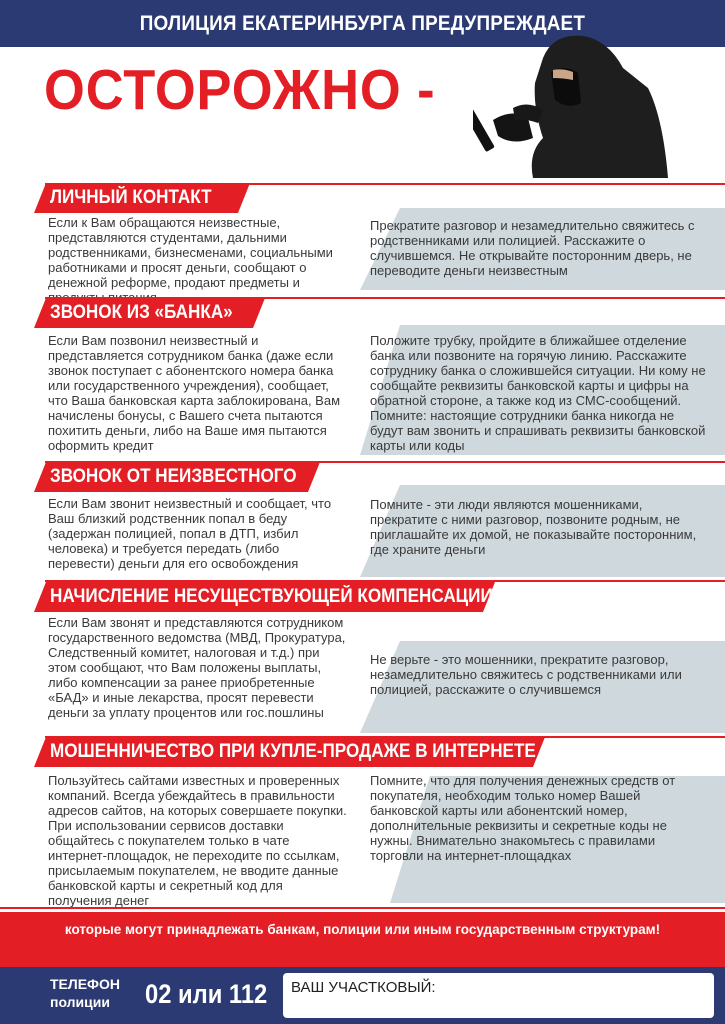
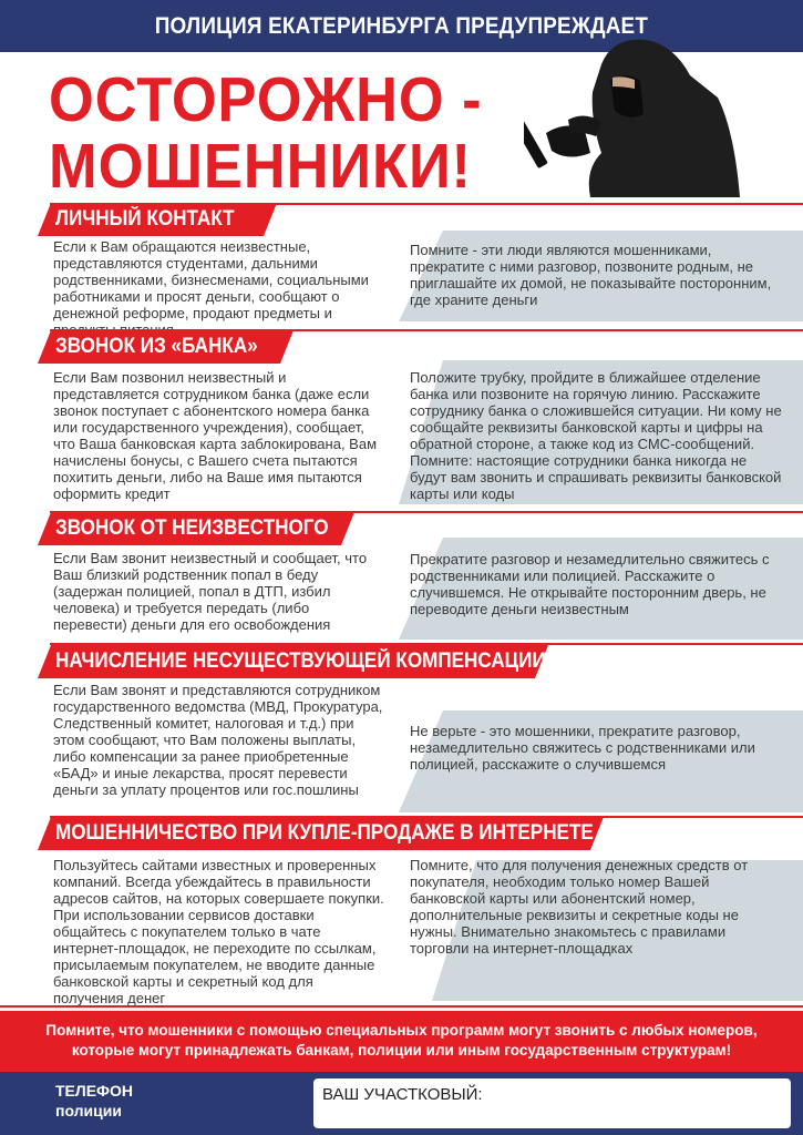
  ПОЛИЦИЯ ЕКАТЕРИНБУРГА ПРЕДУПРЕЖДАЕТ
  ОСТОРОЖНО -
+ МОШЕННИКИ!
  ЛИЧНЫЙ КОНТАКТ
  Если к Вам обращаются неизвестные, представляются студентами, дальними родственниками, бизнесменами, социальными работниками и просят деньги, сообщают о денежной реформе, продают предметы и
- Прекратите разговор и незамедлительно свяжитесь с родственниками или полицией. Расскажите о случившемся. Не открывайте посторонним дверь, не переводите деньги неизвестным
+ Помните - эти люди являются мошенниками, прекратите с ними разговор, позвоните родным, не приглашайте их домой, не показывайте посторонним, где храните деньги
  ЗВОНОК ИЗ «БАНКА»
  Если Вам позвонил неизвестный и представляется сотрудником банка (даже если звонок поступает с абонентского номера банка или государственного учреждения), сообщает, что Ваша банковская карта заблокирована, Вам начислены бонусы, с Вашего счета пытаются похитить деньги, либо на Ваше имя пытаются оформить кредит
  Положите трубку, пройдите в ближайшее отделение банка или позвоните на горячую линию. Расскажите сотруднику банка о сложившейся ситуации. Ни кому не сообщайте реквизиты банковской карты и цифры на обратной стороне, а также код из СМС-сообщений. Помните: настоящие сотрудники банка никогда не будут вам звонить и спрашивать реквизиты банковской карты или коды
  ЗВОНОК ОТ НЕИЗВЕСТНОГО
  Если Вам звонит неизвестный и сообщает, что Ваш близкий родственник попал в беду (задержан полицией, попал в ДТП, избил человека) и требуется передать (либо перевести) деньги для его освобождения
- Помните - эти люди являются мошенниками, прекратите с ними разговор, позвоните родным, не приглашайте их домой, не показывайте посторонним, где храните деньги
+ Прекратите разговор и незамедлительно свяжитесь с родственниками или полицией. Расскажите о случившемся. Не открывайте посторонним дверь, не переводите деньги неизвестным
  НАЧИСЛЕНИЕ НЕСУЩЕСТВУЮЩЕЙ КОМПЕНСАЦИИ
  Если Вам звонят и представляются сотрудником государственного ведомства (МВД, Прокуратура, Следственный комитет, налоговая и т.д.) при этом сообщают, что Вам положены выплаты, либо компенсации за ранее приобретенные «БАД» и иные лекарства, просят перевести деньги за уплату процентов или гос.пошлины
  Не верьте - это мошенники, прекратите разговор, незамедлительно свяжитесь с родственниками или полицией, расскажите о случившемся
  МОШЕННИЧЕСТВО ПРИ КУПЛЕ-ПРОДАЖЕ В ИНТЕРНЕТЕ
  Пользуйтесь сайтами известных и проверенных компаний. Всегда убеждайтесь в правильности адресов сайтов, на которых совершаете покупки. При использовании сервисов доставки общайтесь с покупателем только в чате интернет-площадок, не переходите по ссылкам, присылаемым покупателем, не вводите данные банковской карты и секретный код для получения денег
  Помните, что для получения денежных средств от покупателя, необходим только номер Вашей банковской карты или абонентский номер, дополнительные реквизиты и секретные коды не нужны. Внимательно знакомьтесь с правилами торговли на интернет-площадках
+ Помните, что мошенники с помощью специальных программ могут звонить с любых номеров,
  которые могут принадлежать банкам, полиции или иным государственным структурам!
  ТЕЛЕФОН
  полиции
- 02 или 112
  ВАШ УЧАСТКОВЫЙ:
